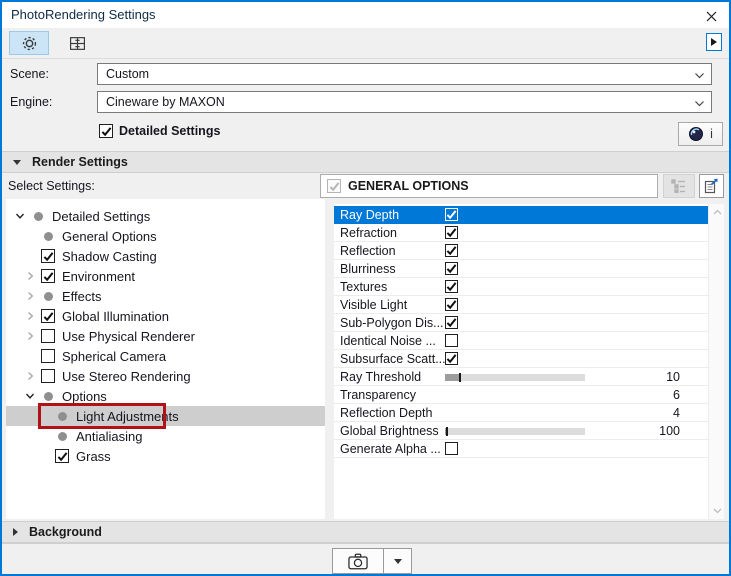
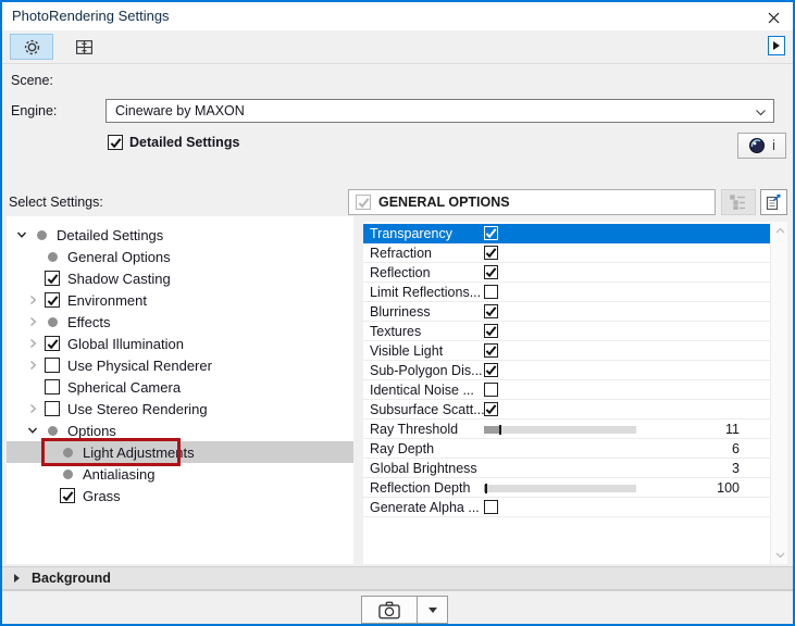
  PhotoRendering Settings
  Scene:
- Custom
  Engine:
  Cineware by MAXON
  Detailed Settings
  i
- Render Settings
  Select Settings:
  Detailed Settings
  General Options
  Shadow Casting
  Environment
  Effects
  Global Illumination
  Use Physical Renderer
  Spherical Camera
  Use Stereo Rendering
  Options
  Light Adjustments
  Antialiasing
  Grass
  GENERAL OPTIONS
- Ray Depth
+ Transparency
  Refraction
  Reflection
+ Limit Reflections...
  Blurriness
  Textures
  Visible Light
  Sub-Polygon Dis...
  Identical Noise ...
  Subsurface Scatt...
  Ray Threshold
- 10
+ 11
- Transparency
+ Ray Depth
  6
- Reflection Depth
+ Global Brightness
- 4
+ 3
- Global Brightness
+ Reflection Depth
  100
  Generate Alpha ...
  Background
